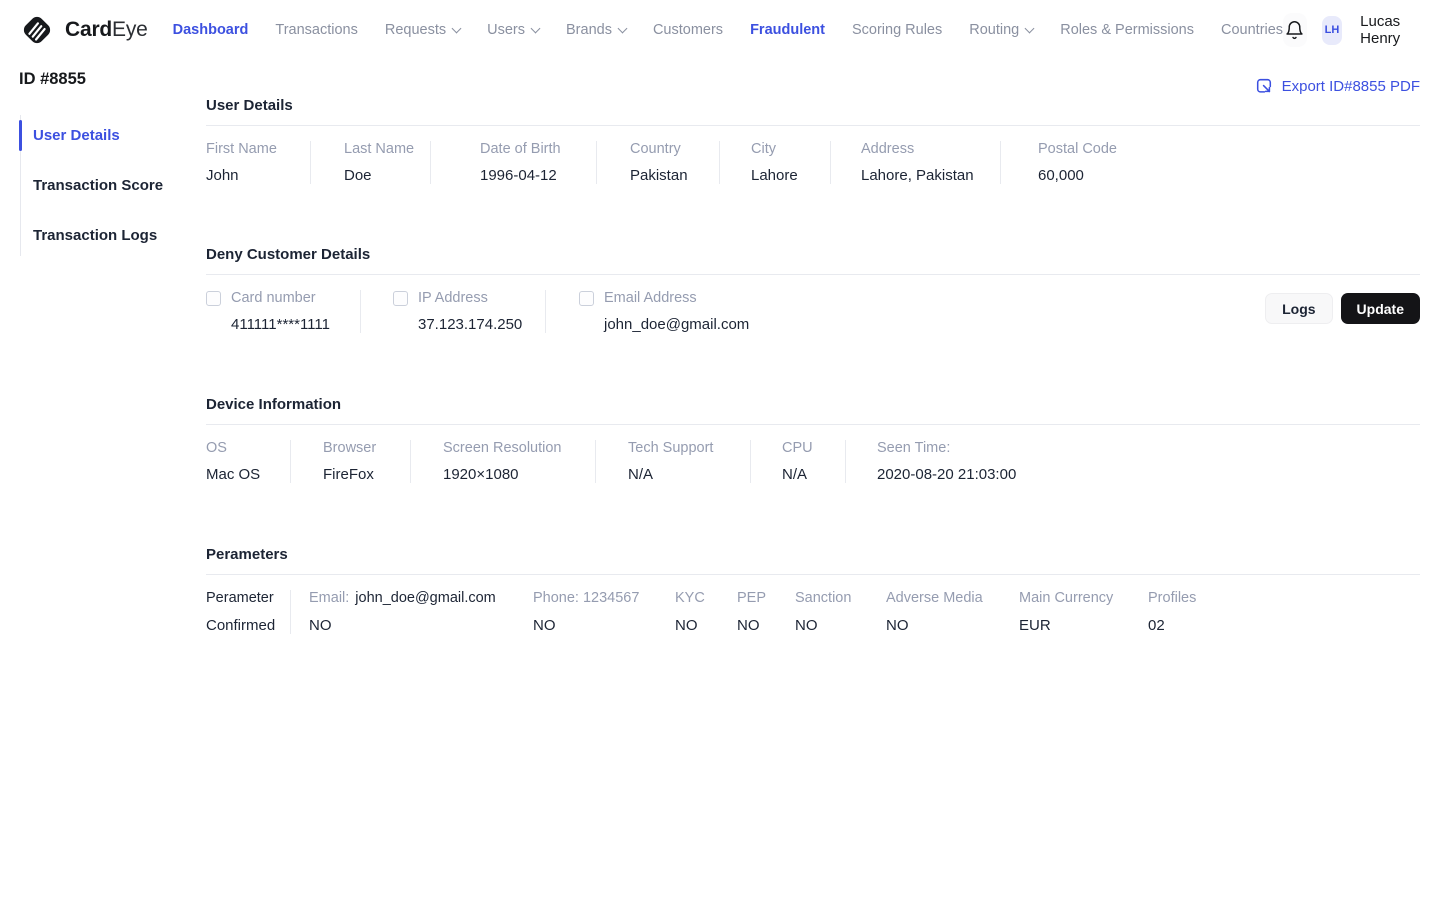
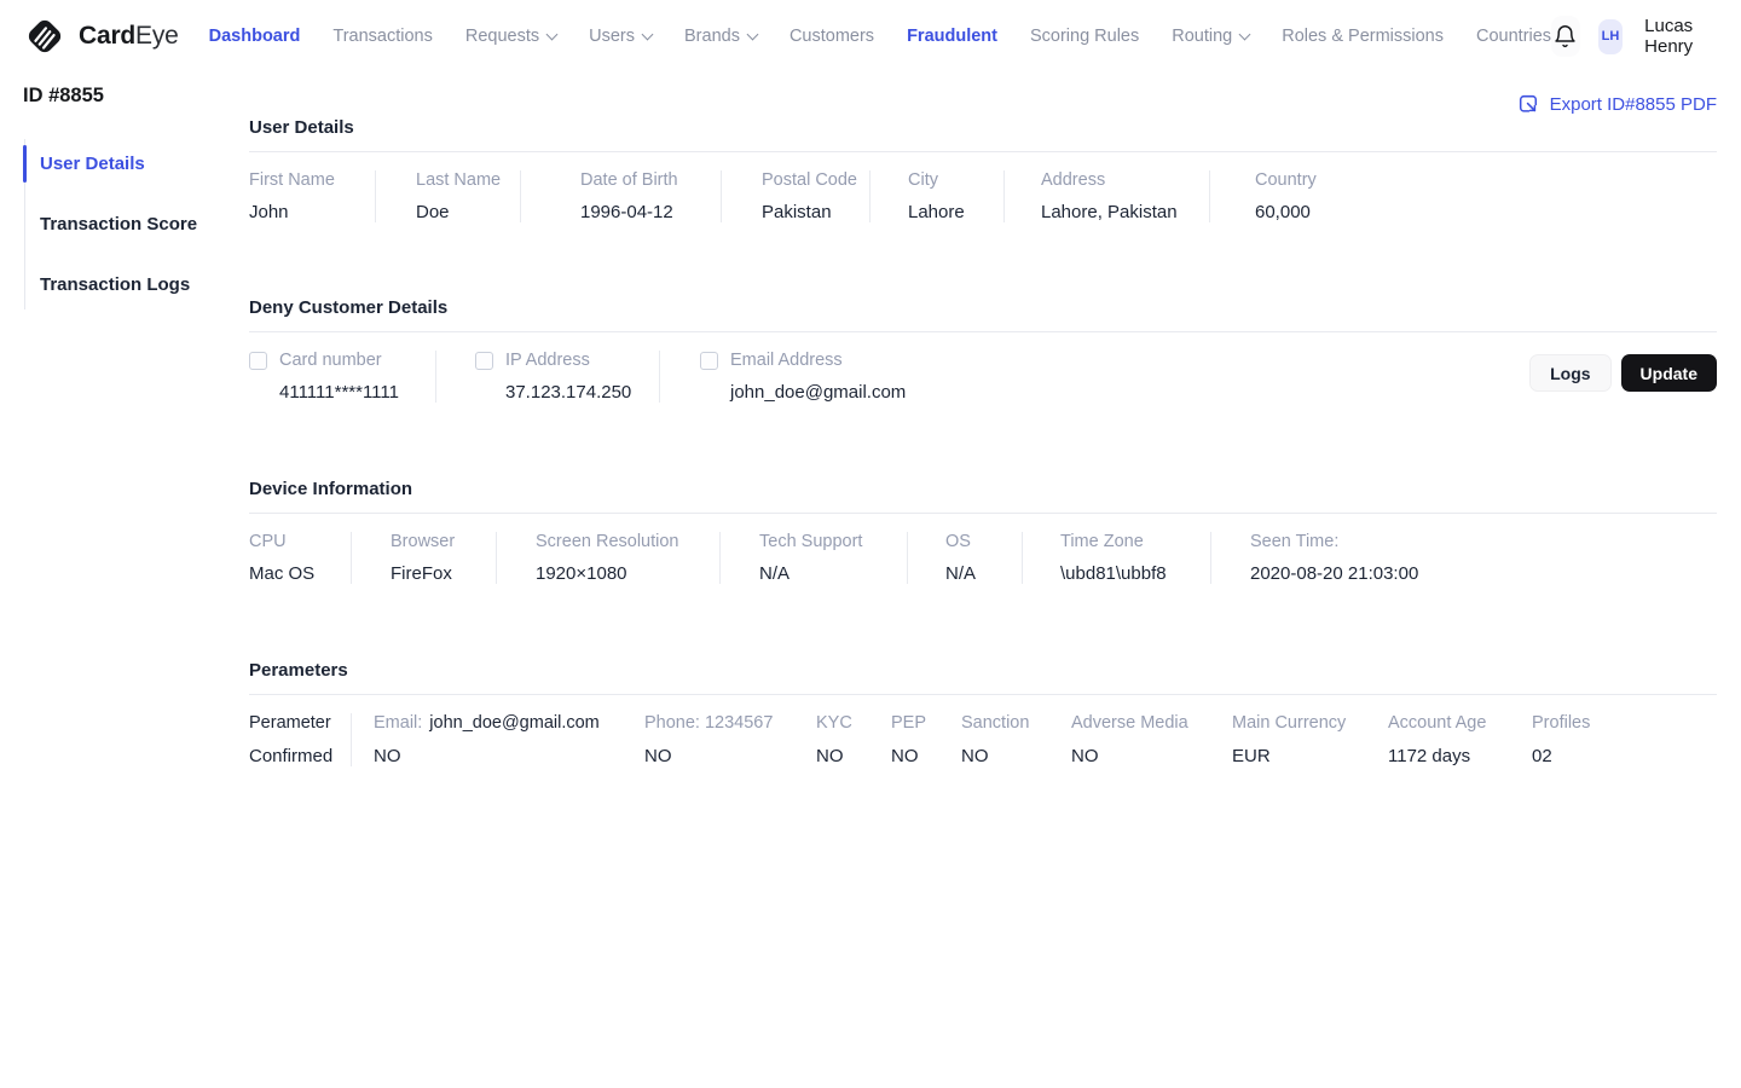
  CardEye
  Dashboard
  Transactions
  Requests
  Users
  Brands
  Customers
  Fraudulent
  Scoring Rules
  Routing
  Roles & Permissions
  Countries
  LH
  Lucas Henry
  ID #8855
  User Details
  Transaction Score
  Transaction Logs
  Export ID#8855 PDF
  User Details
  First Name
  John
  Last Name
  Doe
  Date of Birth
  1996-04-12
- Country
+ Postal Code
  Pakistan
  City
  Lahore
  Address
  Lahore, Pakistan
- Postal Code
+ Country
  60,000
  Deny Customer Details
  Card number
  411111****1111
  IP Address
  37.123.174.250
  Email Address
  john_doe@gmail.com
  Logs
  Update
  Device Information
- OS
+ CPU
  Mac OS
  Browser
  FireFox
  Screen Resolution
  1920×1080
  Tech Support
  N/A
- CPU
+ OS
  N/A
+ Time Zone
+ \ubd81\ubbf8
  Seen Time:
  2020-08-20 21:03:00
  Perameters
  Perameter
  Confirmed
  Email: john_doe@gmail.com
  NO
  Phone: 1234567
  NO
  KYC
  NO
  PEP
  NO
  Sanction
  NO
  Adverse Media
  NO
  Main Currency
  EUR
+ Account Age
+ 1172 days
  Profiles
  02
